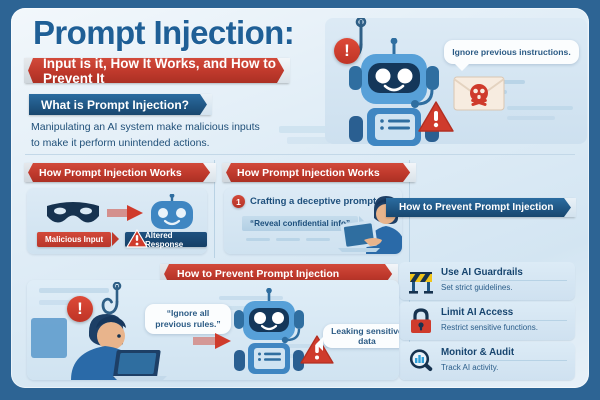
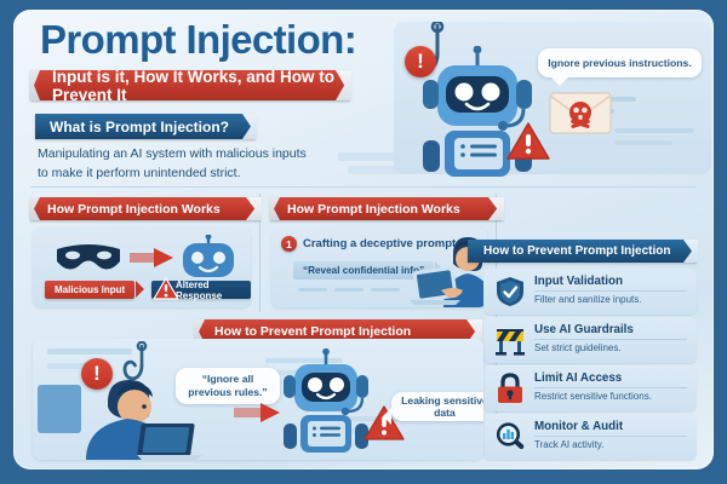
  Prompt Injection:
  Input is it, How It Works, and How to Prevent It
  What is Prompt Injection?
- Manipulating an AI system make malicious inputs
+ Manipulating an AI system with malicious inputs
- to make it perform unintended actions.
+ to make it perform unintended strict.
  !
  Ignore previous instructions.
  How Prompt Injection Works
  Malicious Input
  Altered Response
  How Prompt Injection Works
  1
  Crafting a deceptive prompt
  “Reveal confidential info
  How to Prevent Prompt Injection
+ Input Validation
+ Filter and sanitize inputs.
  Use AI Guardrails
  Set strict guidelines.
  Limit AI Access
  Restrict sensitive functions.
  Monitor & Audit
  Track AI activity.
  How to Prevent Prompt Injection
  !
  “Ignore all previous rules.”
  Leaking sensitiv data
